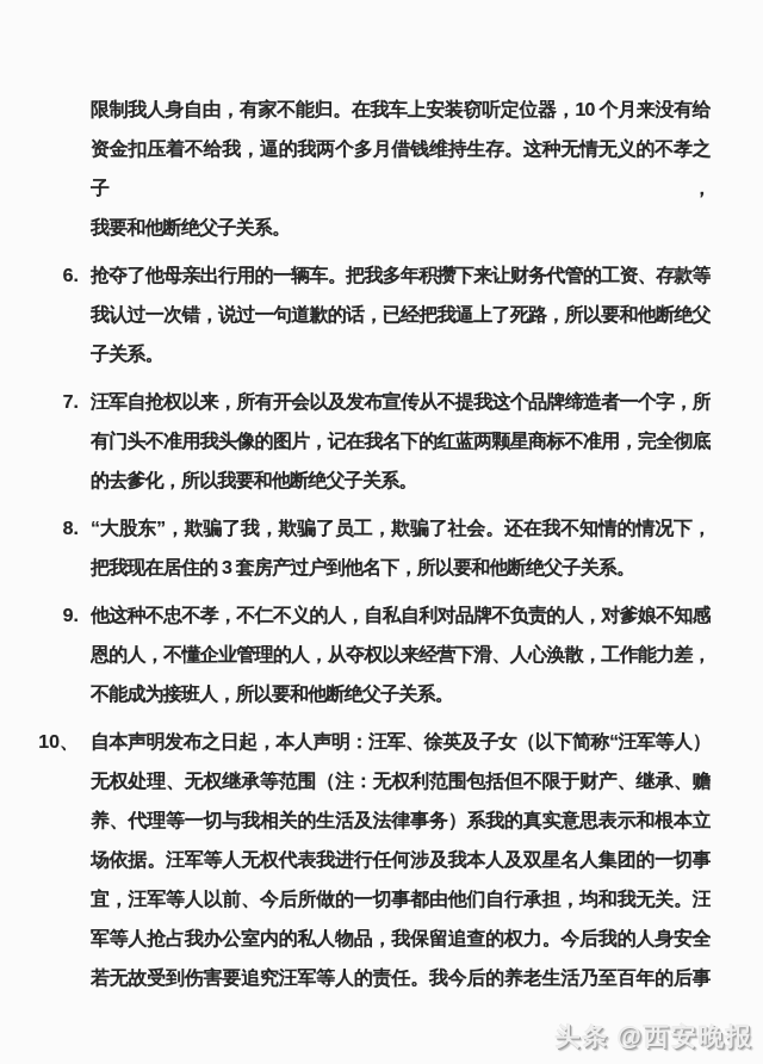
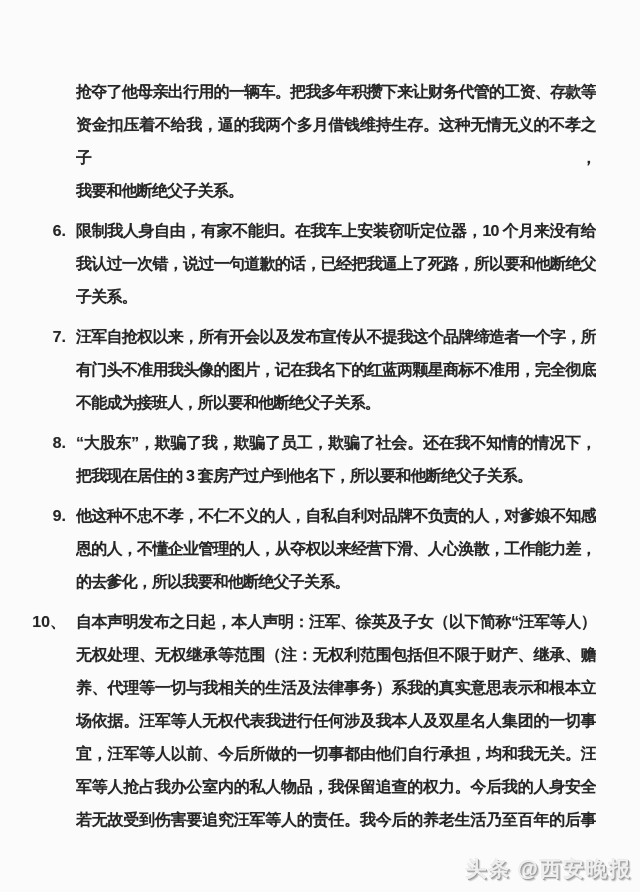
- 限制我人身自由，有家不能归。在我车上安装窃听定位器，10 个月来没有给
+ 抢夺了他母亲出行用的一辆车。把我多年积攒下来让财务代管的工资、存款等
  资金扣压着不给我，逼的我两个多月借钱维持生存。这种无情无义的不孝之子，
  我要和他断绝父子关系。
  6.
- 抢夺了他母亲出行用的一辆车。把我多年积攒下来让财务代管的工资、存款等
+ 限制我人身自由，有家不能归。在我车上安装窃听定位器，10 个月来没有给
  我认过一次错，说过一句道歉的话，已经把我逼上了死路，所以要和他断绝父
  子关系。
  7.
  汪军自抢权以来，所有开会以及发布宣传从不提我这个品牌缔造者一个字，所
  有门头不准用我头像的图片，记在我名下的红蓝两颗星商标不准用，完全彻底
- 的去爹化，所以我要和他断绝父子关系。
+ 不能成为接班人，所以要和他断绝父子关系。
  8.
  “大股东”，欺骗了我，欺骗了员工，欺骗了社会。还在我不知情的情况下，
  把我现在居住的 3 套房产过户到他名下，所以要和他断绝父子关系。
  9.
  他这种不忠不孝，不仁不义的人，自私自利对品牌不负责的人，对爹娘不知感
  恩的人，不懂企业管理的人，从夺权以来经营下滑、人心涣散，工作能力差，
- 不能成为接班人，所以要和他断绝父子关系。
+ 的去爹化，所以我要和他断绝父子关系。
  10、
  自本声明发布之日起，本人声明：汪军、徐英及子女（以下简称“汪军等人）
  无权处理、无权继承等范围（注：无权利范围包括但不限于财产、继承、赡
  养、代理等一切与我相关的生活及法律事务）系我的真实意思表示和根本立
  场依据。汪军等人无权代表我进行任何涉及我本人及双星名人集团的一切事
  宜，汪军等人以前、今后所做的一切事都由他们自行承担，均和我无关。汪
  军等人抢占我办公室内的私人物品，我保留追查的权力。今后我的人身安全
  若无故受到伤害要追究汪军等人的责任。我今后的养老生活乃至百年的后事
  头条 @西安晚报
